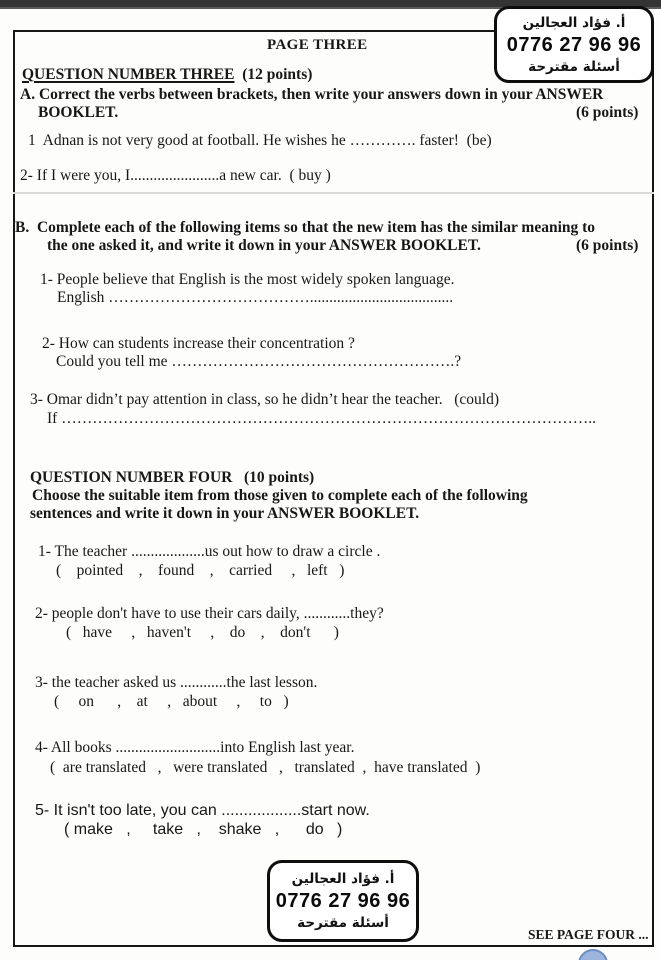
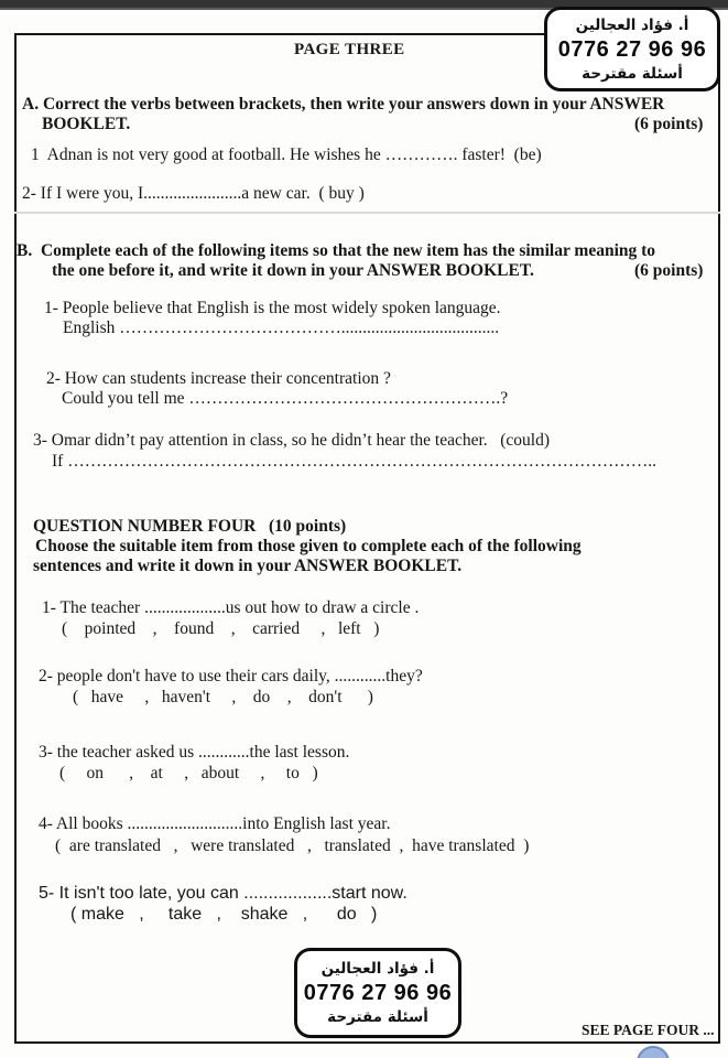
  أ. فؤاد العجالين
  0776 27 96 96
  أسئلة مقترحة
  PAGE THREE
- QUESTION NUMBER THREE (12 points)
  A. Correct the verbs between brackets, then write your answers down in your ANSWER
  BOOKLET.
  (6 points)
  1 Adnan is not very good at football. He wishes he …………. faster! (be)
  2- If I were you, I.......................a new car. ( buy )
  B. Complete each of the following items so that the new item has the similar meaning to
- the one asked it, and write it down in your ANSWER BOOKLET.
+ the one before it, and write it down in your ANSWER BOOKLET.
  (6 points)
  1- People believe that English is the most widely spoken language.
  English ………………………………….....................................
  2- How can students increase their concentration ?
  Could you tell me ……………………………………………….?
  3- Omar didn’t pay attention in class, so he didn’t hear the teacher. (could)
  If …………………………………………………………………………………………..
  QUESTION NUMBER FOUR (10 points)
  Choose the suitable item from those given to complete each of the following
  sentences and write it down in your ANSWER BOOKLET.
  1- The teacher ...................us out how to draw a circle .
  ( pointed , found , carried , left )
  2- people don't have to use their cars daily, ............they?
  ( have , haven't , do , don't )
  3- the teacher asked us ............the last lesson.
  ( on , at , about , to )
  4- All books ...........................into English last year.
  ( are translated , were translated , translated , have translated )
  5- It isn't too late, you can ..................start now.
  ( make , take , shake , do )
  أ. فؤاد العجالين
  0776 27 96 96
  أسئلة مقترحة
  SEE PAGE FOUR ...
